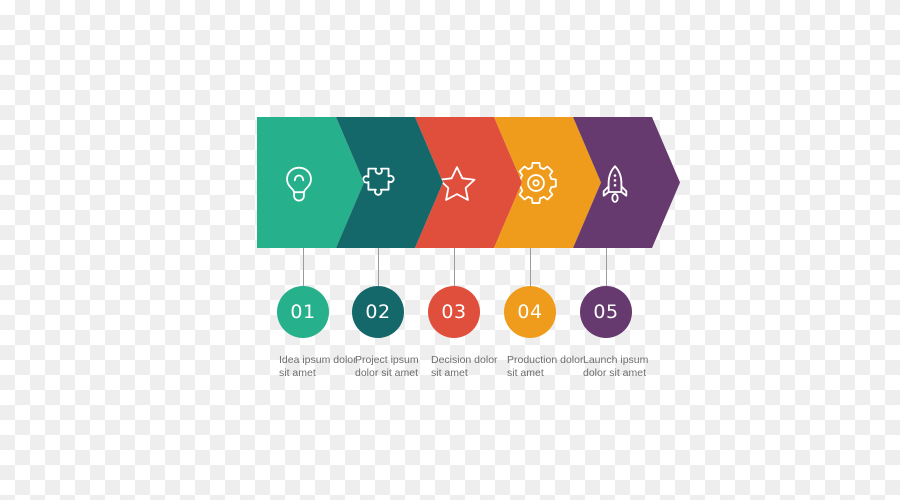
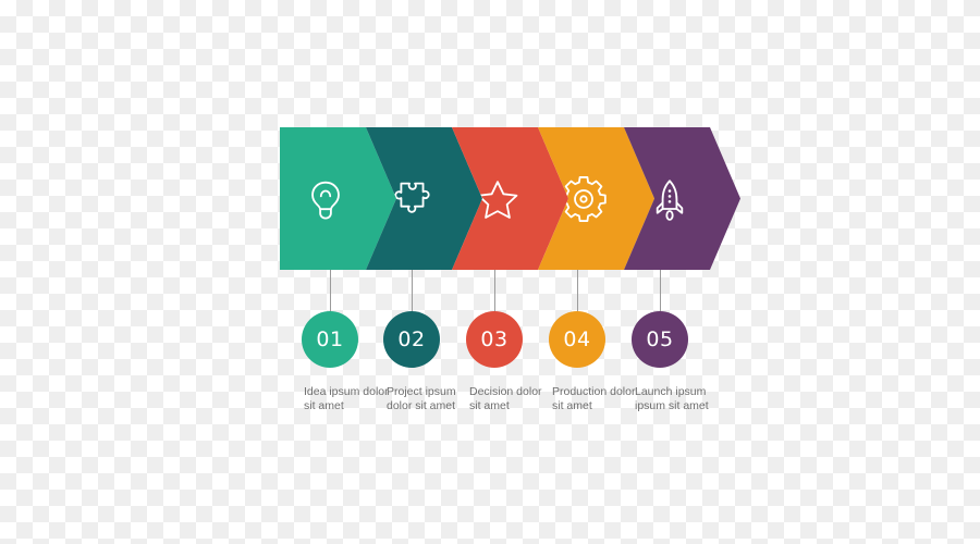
  01
  02
  03
  04
  05
  Idea ipsum dolor sit amet
  Project ipsum dolor sit amet
  Decision dolor sit amet
  Production dolor sit amet
- Launch ipsum dolor sit amet
+ Launch ipsum ipsum sit amet
